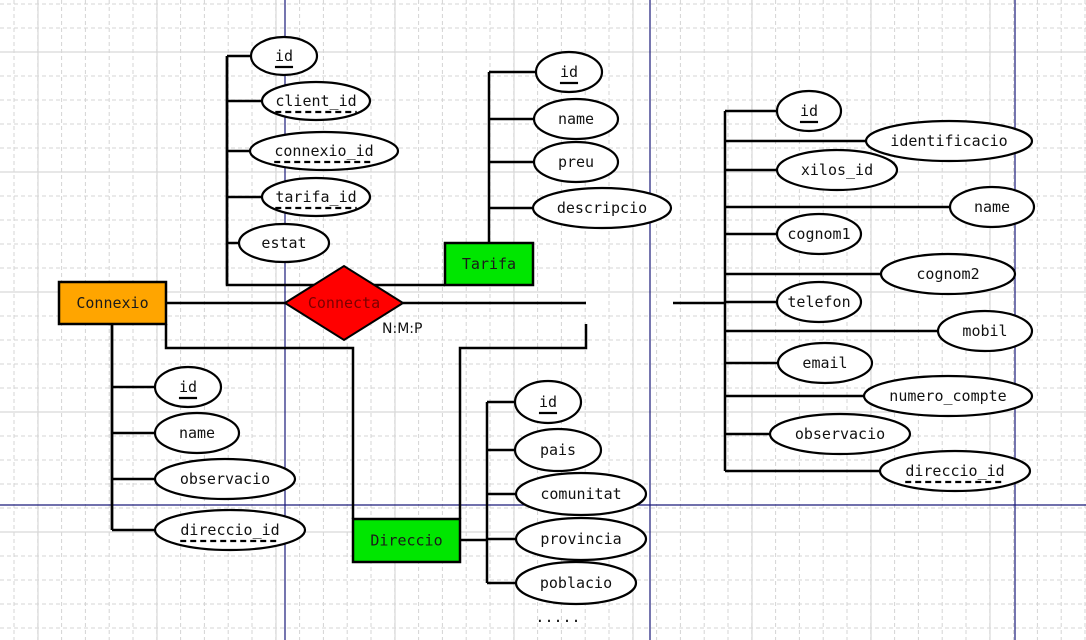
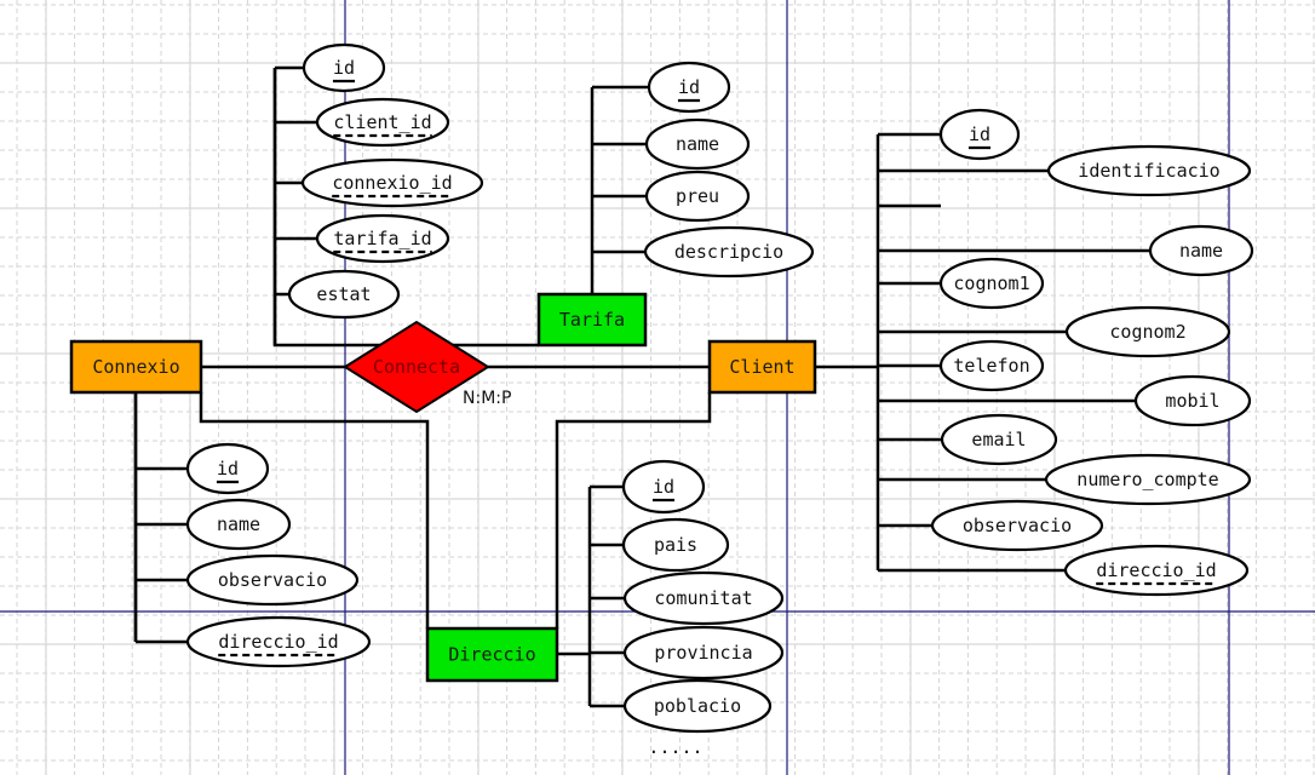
  id
  client_id
  connexio_id
  tarifa_id
  estat
  id
  name
  preu
  descripcio
  id
  identificacio
- xilos_id
  name
  cognom1
  cognom2
  telefon
  mobil
  email
  numero_compte
  observacio
  direccio_id
  id
  name
  observacio
  direccio_id
  id
  pais
  comunitat
  provincia
  poblacio
  Connexio
+ Client
  Tarifa
  Direccio
  Connecta
  N:M:P
  .....
